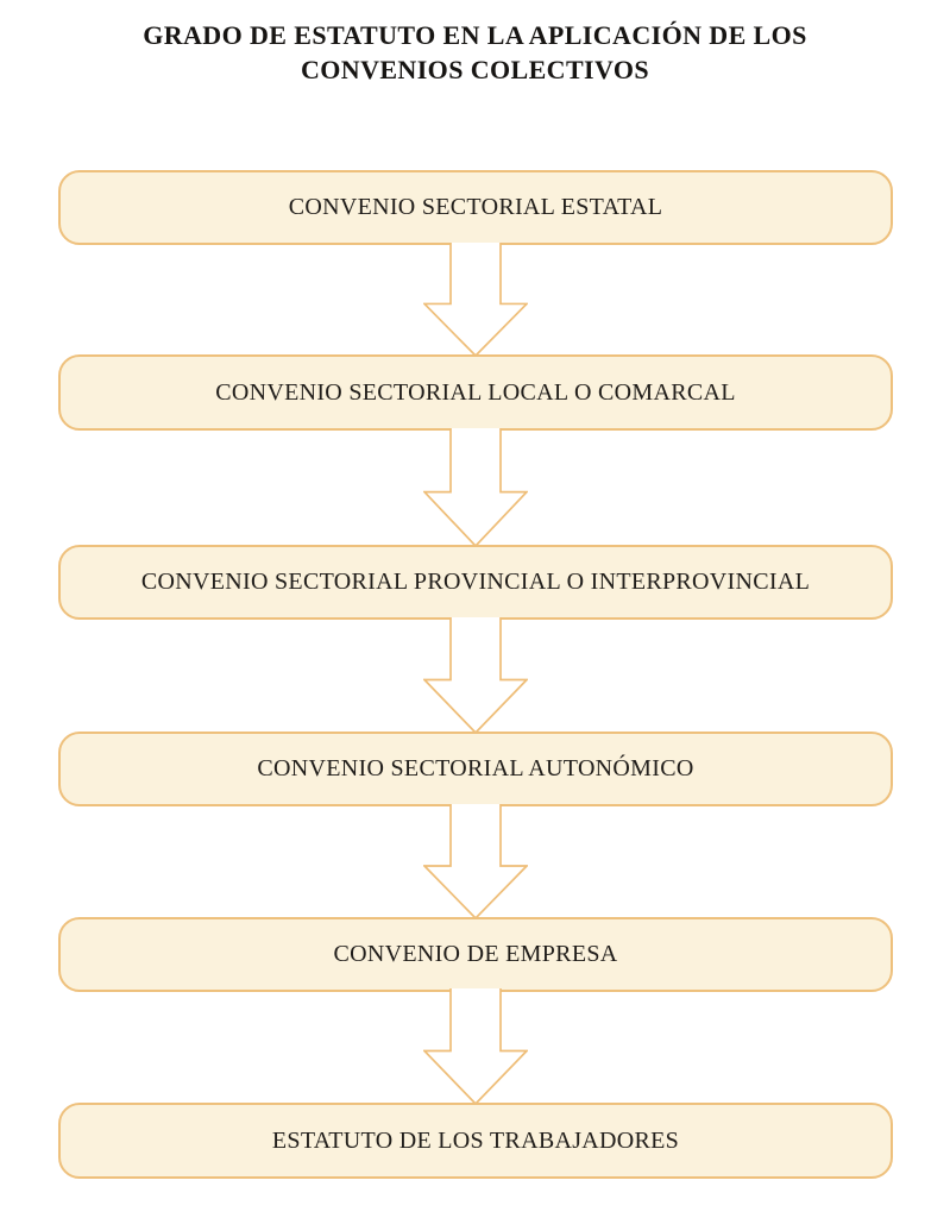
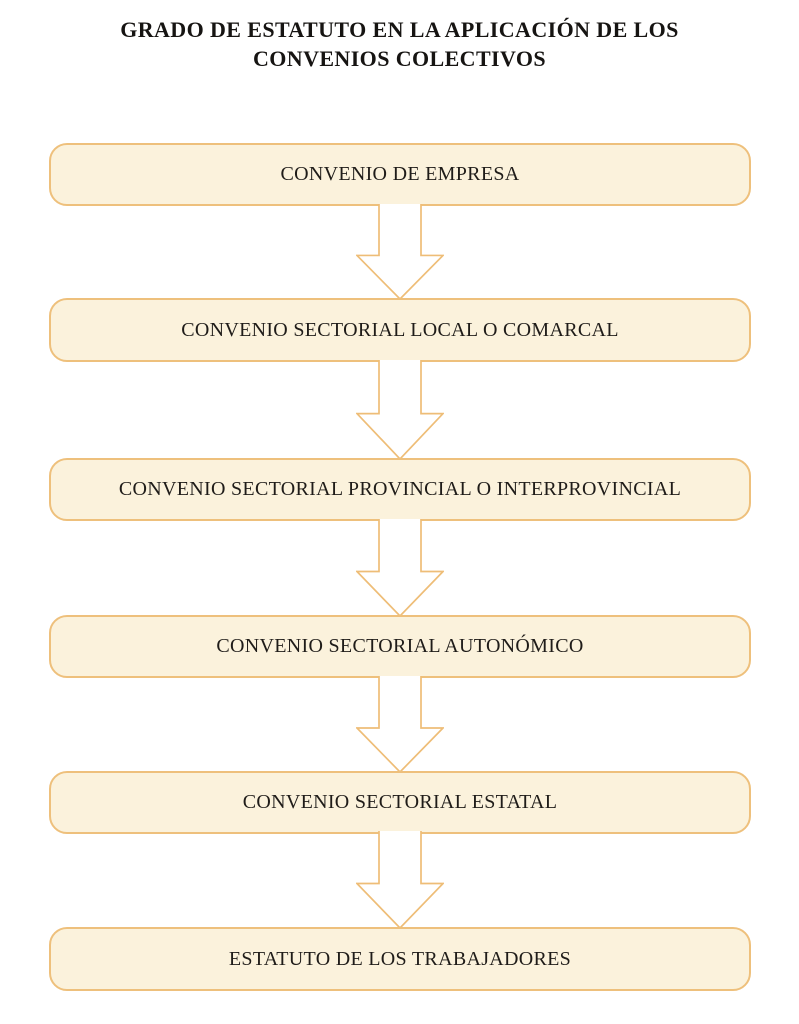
  GRADO DE ESTATUTO EN LA APLICACIÓN DE LOS
  CONVENIOS COLECTIVOS
- CONVENIO SECTORIAL ESTATAL
+ CONVENIO DE EMPRESA
  CONVENIO SECTORIAL LOCAL O COMARCAL
  CONVENIO SECTORIAL PROVINCIAL O INTERPROVINCIAL
  CONVENIO SECTORIAL AUTONÓMICO
- CONVENIO DE EMPRESA
+ CONVENIO SECTORIAL ESTATAL
  ESTATUTO DE LOS TRABAJADORES
